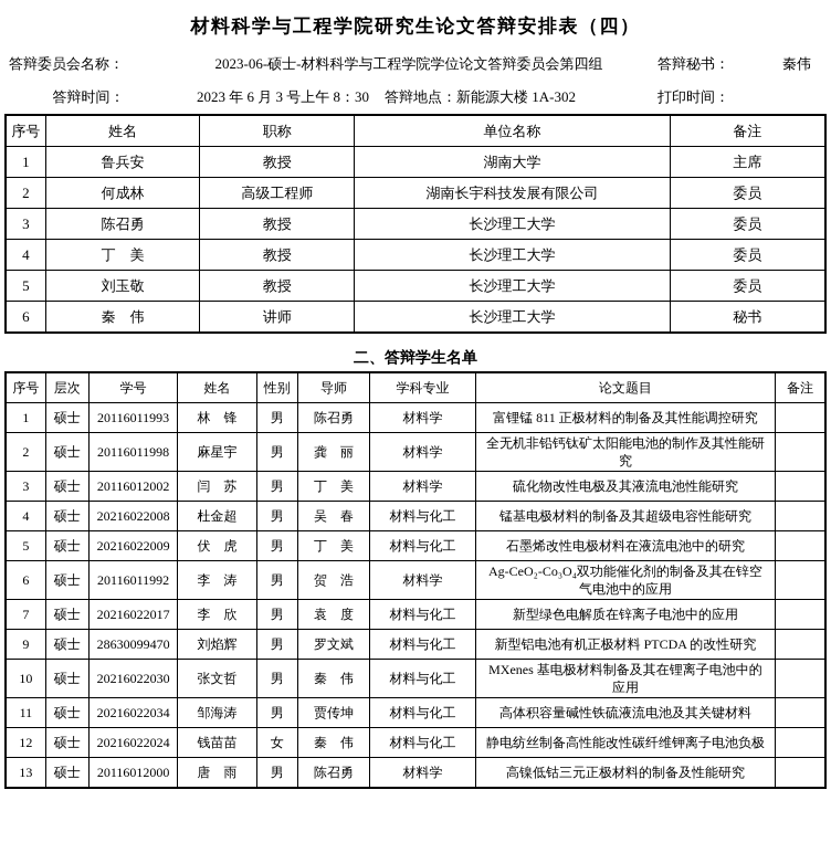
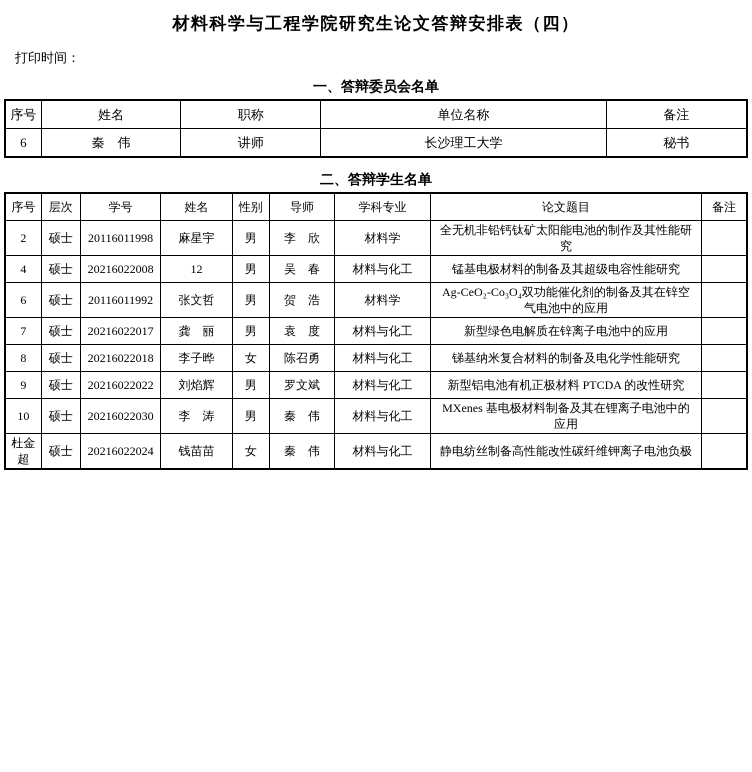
  材料科学与工程学院研究生论文答辩安排表（四）
- 答辩委员会名称：
- 2023-06-硕士-材料科学与工程学院学位论文答辩委员会第四组
- 答辩秘书：
- 秦伟
- 答辩时间：
- 2023 年 6 月 3 号上午 8：30
- 答辩地点：新能源大楼 1A-302
  打印时间：
+ 一、答辩委员会名单
  序号	姓名	职称	单位名称	备注
- 1	鲁兵安	教授	湖南大学	主席
- 2	何成林	高级工程师	湖南长宇科技发展有限公司	委员
- 3	陈召勇	教授	长沙理工大学	委员
- 4	丁 美	教授	长沙理工大学	委员
- 5	刘玉敬	教授	长沙理工大学	委员
  6	秦 伟	讲师	长沙理工大学	秘书
  二、答辩学生名单
  序号	层次	学号	姓名	性别	导师	学科专业	论文题目	备注
- 1	硕士	20116011993	林 锋	男	陈召勇	材料学	富锂锰 811 正极材料的制备及其性能调控研究
- 2	硕士	20116011998	麻星宇	男	龚 丽	材料学	全无机非铅钙钛矿太阳能电池的制作及其性能研究
+ 2	硕士	20116011998	麻星宇	男	李 欣	材料学	全无机非铅钙钛矿太阳能电池的制作及其性能研究
- 3	硕士	20116012002	闫 苏	男	丁 美	材料学	硫化物改性电极及其液流电池性能研究
- 4	硕士	20216022008	杜金超	男	吴 春	材料与化工	锰基电极材料的制备及其超级电容性能研究
+ 4	硕士	20216022008	12	男	吴 春	材料与化工	锰基电极材料的制备及其超级电容性能研究
- 5	硕士	20216022009	伏 虎	男	丁 美	材料与化工	石墨烯改性电极材料在液流电池中的研究
- 6	硕士	20116011992	李 涛	男	贺 浩	材料学	Ag-CeO₂-Co₃O₄双功能催化剂的制备及其在锌空气电池中的应用
+ 6	硕士	20116011992	张文哲	男	贺 浩	材料学	Ag-CeO₂-Co₃O₄双功能催化剂的制备及其在锌空气电池中的应用
- 7	硕士	20216022017	李 欣	男	袁 度	材料与化工	新型绿色电解质在锌离子电池中的应用
+ 7	硕士	20216022017	龚 丽	男	袁 度	材料与化工	新型绿色电解质在锌离子电池中的应用
+ 8	硕士	20216022018	李子晔	女	陈召勇	材料与化工	锑基纳米复合材料的制备及电化学性能研究
- 9	硕士	28630099470	刘焰辉	男	罗文斌	材料与化工	新型铝电池有机正极材料 PTCDA 的改性研究
+ 9	硕士	20216022022	刘焰辉	男	罗文斌	材料与化工	新型铝电池有机正极材料 PTCDA 的改性研究
- 10	硕士	20216022030	张文哲	男	秦 伟	材料与化工	MXenes 基电极材料制备及其在锂离子电池中的应用
+ 10	硕士	20216022030	李 涛	男	秦 伟	材料与化工	MXenes 基电极材料制备及其在锂离子电池中的应用
- 11	硕士	20216022034	邹海涛	男	贾传坤	材料与化工	高体积容量碱性铁硫液流电池及其关键材料
- 12	硕士	20216022024	钱苗苗	女	秦 伟	材料与化工	静电纺丝制备高性能改性碳纤维钾离子电池负极
+ 杜金超	硕士	20216022024	钱苗苗	女	秦 伟	材料与化工	静电纺丝制备高性能改性碳纤维钾离子电池负极
- 13	硕士	20116012000	唐 雨	男	陈召勇	材料学	高镍低钴三元正极材料的制备及性能研究
